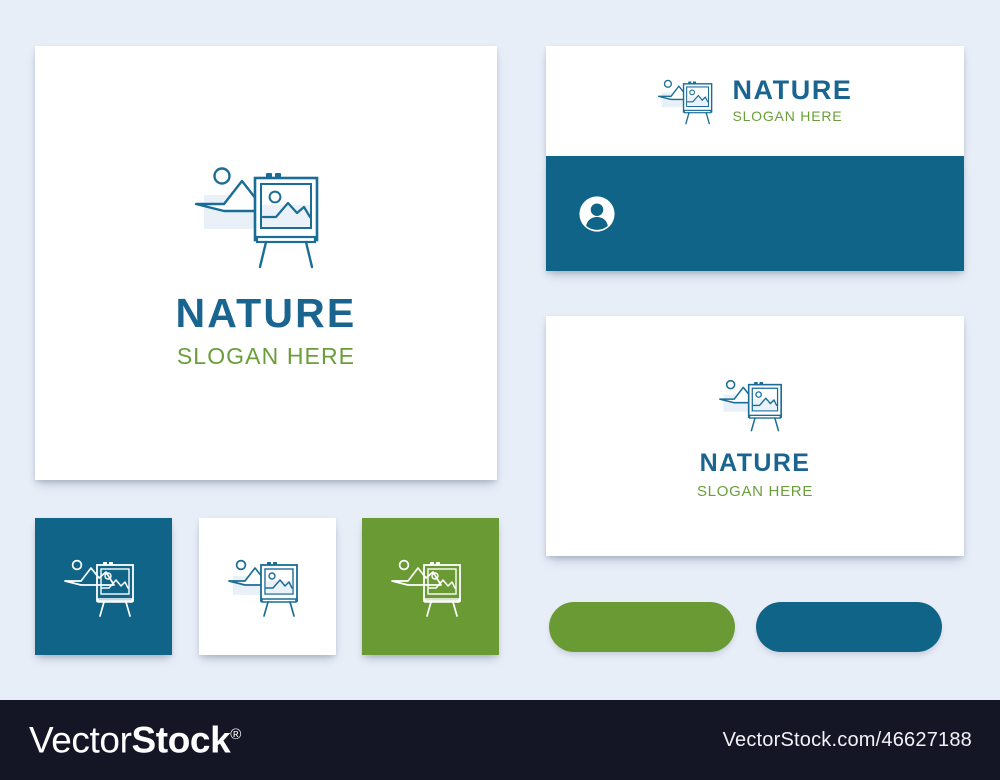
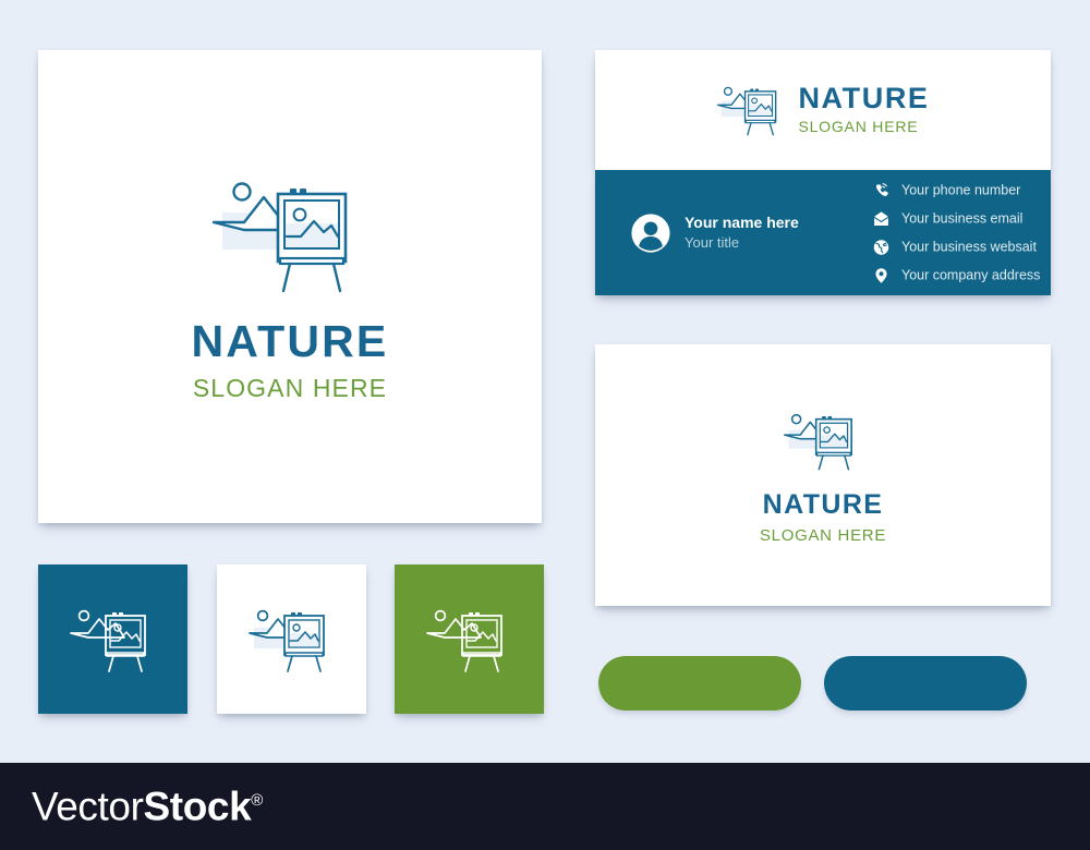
  NATURE
  SLOGAN HERE
  NATURE
  SLOGAN HERE
+ Your name here
+ Your title
+ Your phone number
+ Your business email
+ Your business websait
+ Your company address
  NATURE
  SLOGAN HERE
  VectorStock®
- VectorStock.com/46627188
